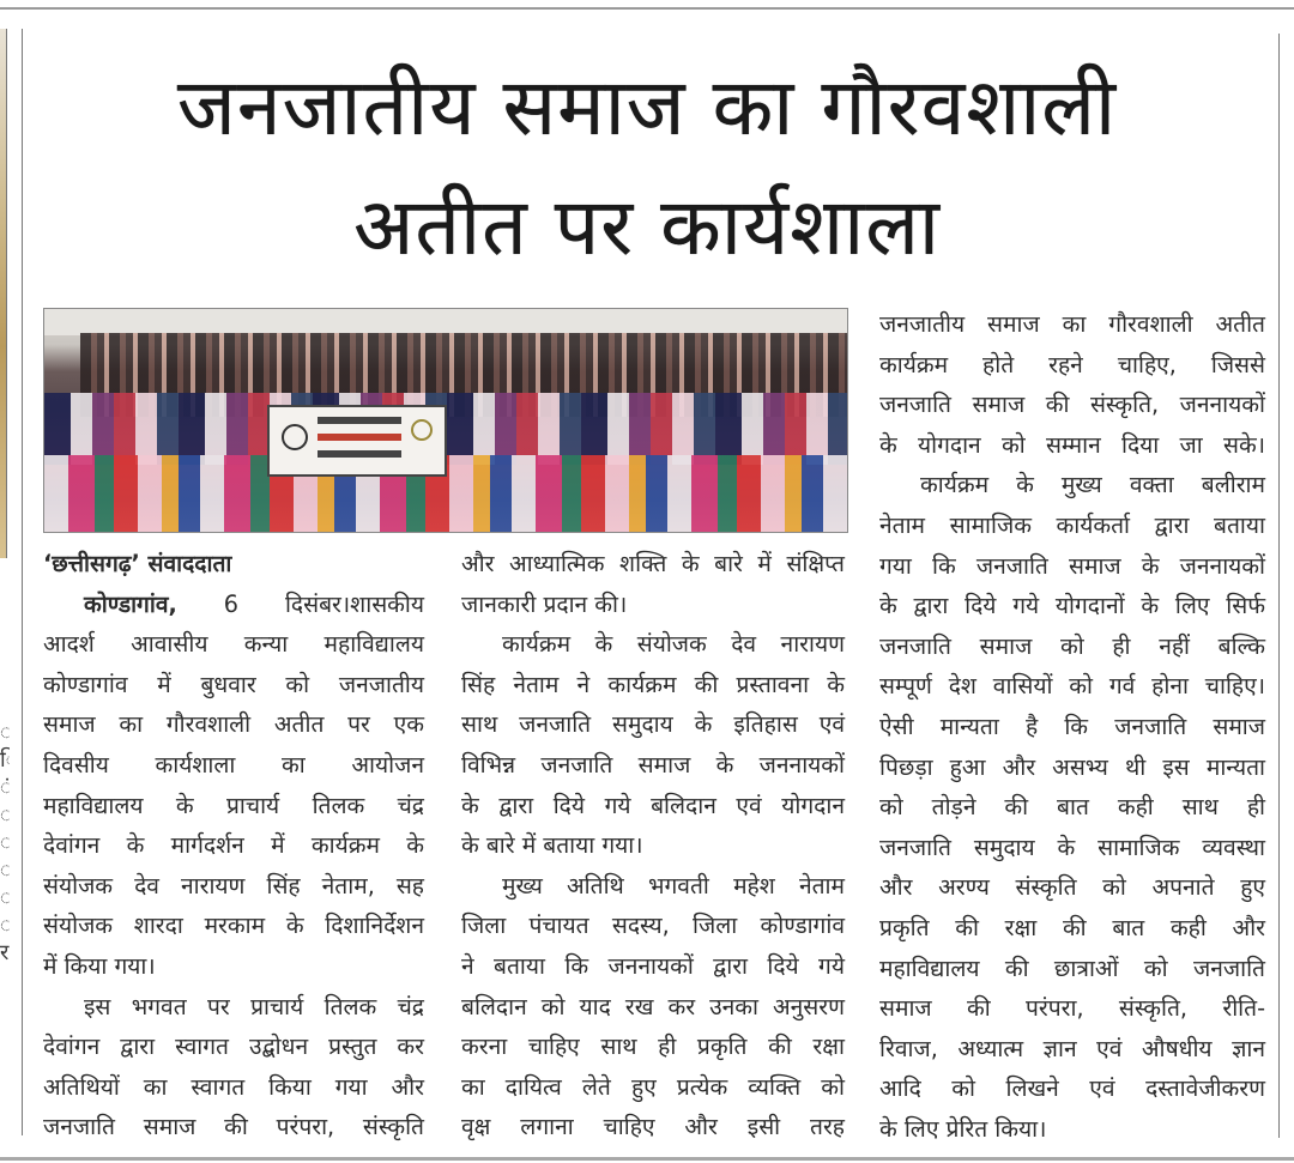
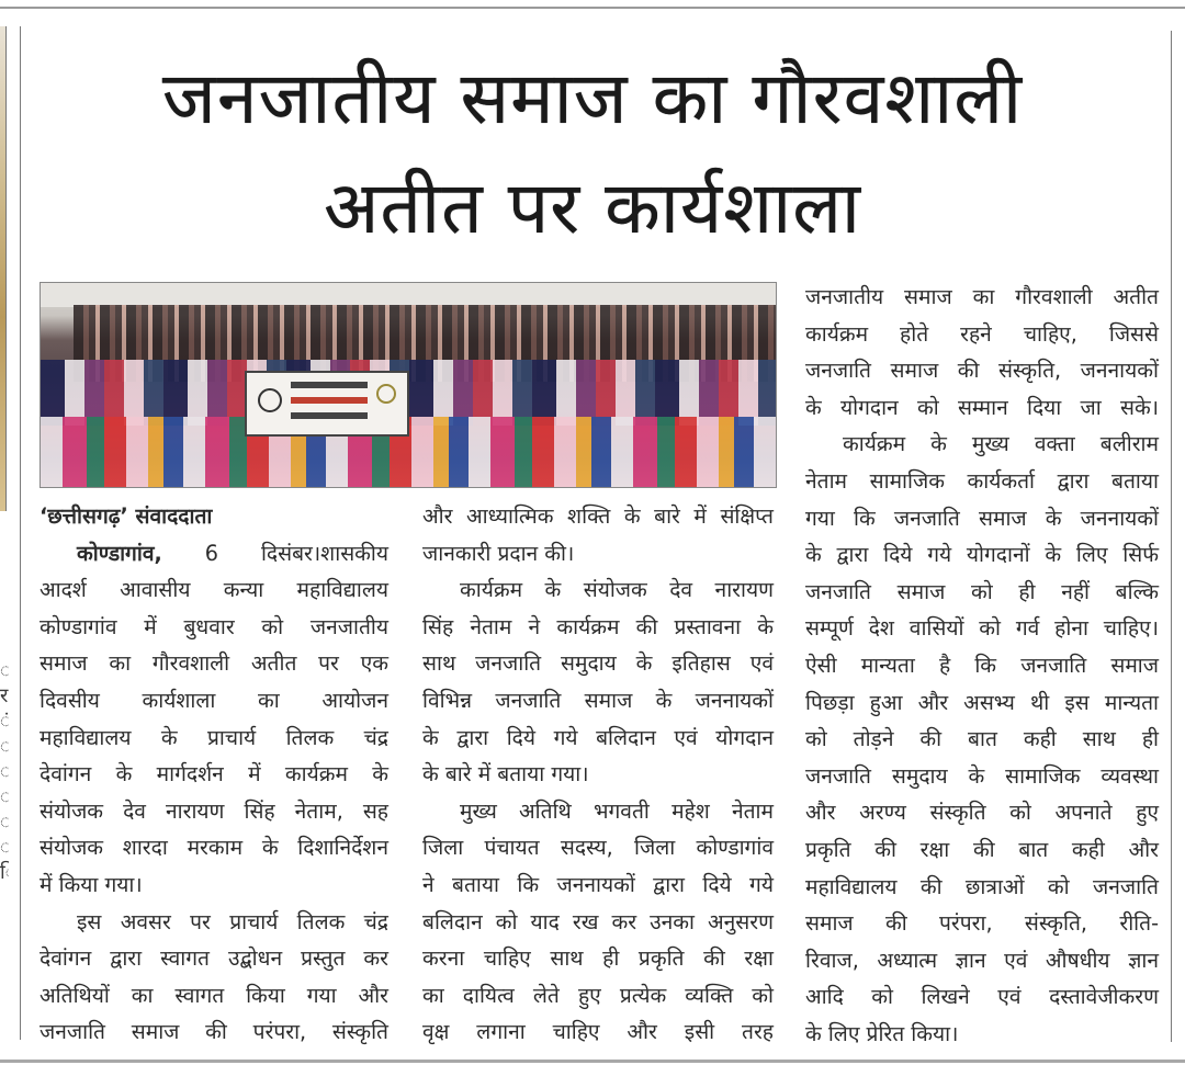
  जनजातीय समाज का गौरवशाली
  अतीत पर कार्यशाला
  ‘छत्तीसगढ़’ संवाददाता
  कोण्डागांव, 6 दिसंबर।शासकीय
  आदर्श आवासीय कन्या महाविद्यालय
  कोण्डागांव में बुधवार को जनजातीय
  समाज का गौरवशाली अतीत पर एक
  दिवसीय कार्यशाला का आयोजन
  महाविद्यालय के प्राचार्य तिलक चंद्र
  देवांगन के मार्गदर्शन में कार्यक्रम के
  संयोजक देव नारायण सिंह नेताम, सह
  संयोजक शारदा मरकाम के दिशानिर्देशन
  में किया गया।
- इस भगवत पर प्राचार्य तिलक चंद्र
+ इस अवसर पर प्राचार्य तिलक चंद्र
  देवांगन द्वारा स्वागत उद्बोधन प्रस्तुत कर
  अतिथियों का स्वागत किया गया और
  जनजाति समाज की परंपरा, संस्कृति
  और आध्यात्मिक शक्ति के बारे में संक्षिप्त
  जानकारी प्रदान की।
  कार्यक्रम के संयोजक देव नारायण
  सिंह नेताम ने कार्यक्रम की प्रस्तावना के
  साथ जनजाति समुदाय के इतिहास एवं
  विभिन्न जनजाति समाज के जननायकों
  के द्वारा दिये गये बलिदान एवं योगदान
  के बारे में बताया गया।
  मुख्य अतिथि भगवती महेश नेताम
  जिला पंचायत सदस्य, जिला कोण्डागांव
  ने बताया कि जननायकों द्वारा दिये गये
  बलिदान को याद रख कर उनका अनुसरण
  करना चाहिए साथ ही प्रकृति की रक्षा
  का दायित्व लेते हुए प्रत्येक व्यक्ति को
  वृक्ष लगाना चाहिए और इसी तरह
  जनजातीय समाज का गौरवशाली अतीत
  कार्यक्रम होते रहने चाहिए, जिससे
  जनजाति समाज की संस्कृति, जननायकों
  के योगदान को सम्मान दिया जा सके।
  कार्यक्रम के मुख्य वक्ता बलीराम
  नेताम सामाजिक कार्यकर्ता द्वारा बताया
  गया कि जनजाति समाज के जननायकों
  के द्वारा दिये गये योगदानों के लिए सिर्फ
  जनजाति समाज को ही नहीं बल्कि
  सम्पूर्ण देश वासियों को गर्व होना चाहिए।
  ऐसी मान्यता है कि जनजाति समाज
  पिछड़ा हुआ और असभ्य थी इस मान्यता
  को तोड़ने की बात कही साथ ही
  जनजाति समुदाय के सामाजिक व्यवस्था
  और अरण्य संस्कृति को अपनाते हुए
  प्रकृति की रक्षा की बात कही और
  महाविद्यालय की छात्राओं को जनजाति
  समाज की परंपरा, संस्कृति, रीति-
  रिवाज, अध्यात्म ज्ञान एवं औषधीय ज्ञान
  आदि को लिखने एवं दस्तावेजीकरण
  के लिए प्रेरित किया।
  ा
- ि
+ र
  ं
  ा
  ा
  ा
  ा
  ा
- र
+ ि
